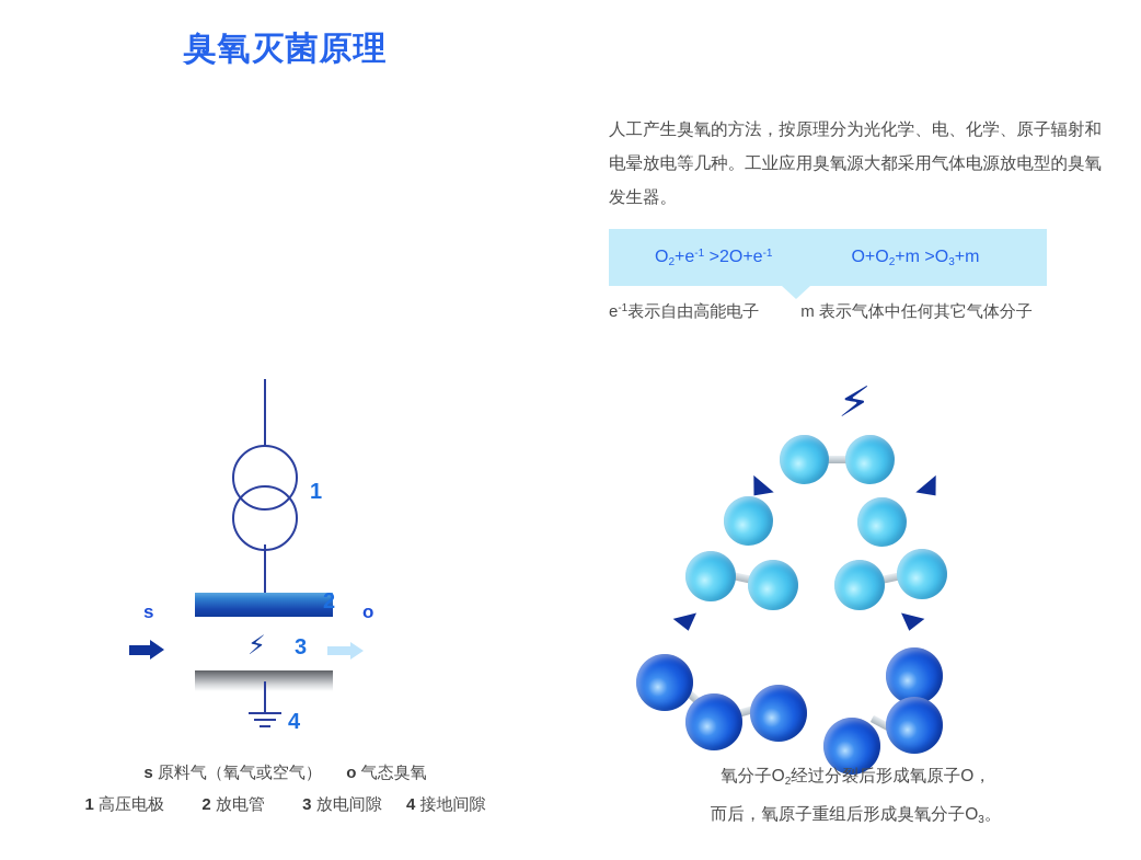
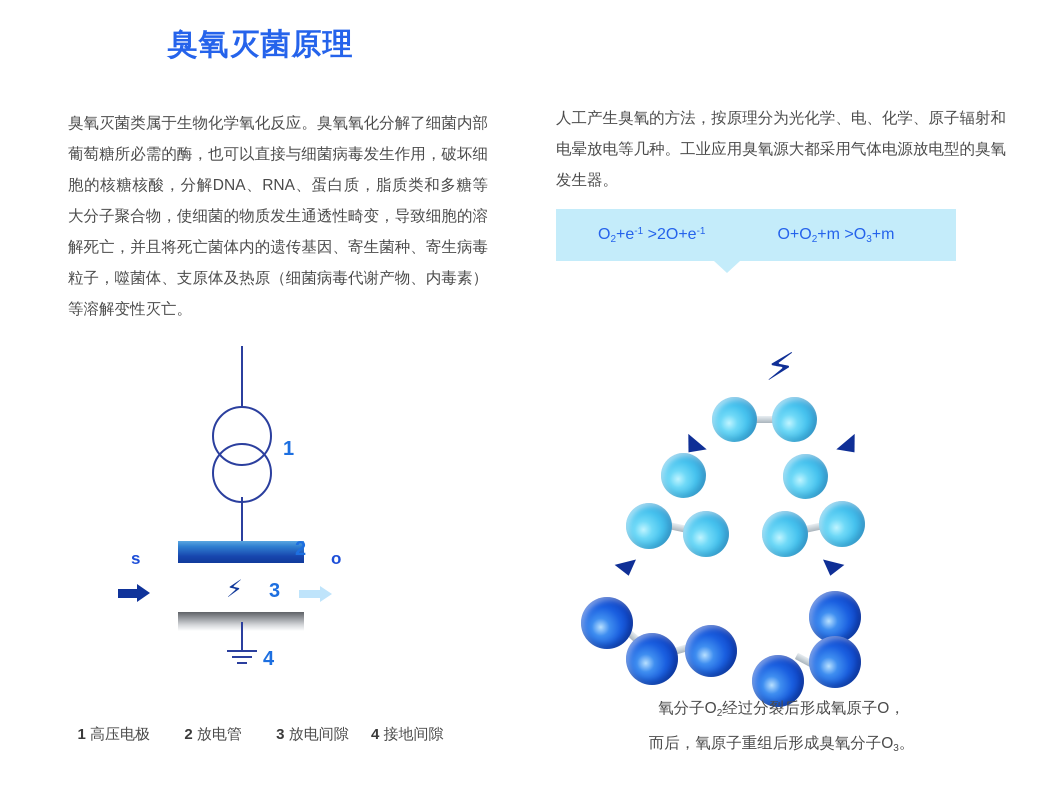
  臭氧灭菌原理
+ 臭氧灭菌类属于生物化学氧化反应。臭氧氧化分解了细菌内部葡萄糖所必需的酶，也可以直接与细菌病毒发生作用，破坏细胞的核糖核酸，分解DNA、RNA、蛋白质，脂质类和多糖等大分子聚合物，使细菌的物质发生通透性畸变，导致细胞的溶解死亡，并且将死亡菌体内的遗传基因、寄生菌种、寄生病毒粒子，噬菌体、支原体及热原（细菌病毒代谢产物、内毒素）等溶解变性灭亡。
  ⚡
  1
  2
  3
  4
  s
  o
- s 原料气（氧气或空气） o 气态臭氧
  1 高压电极 2 放电管 3 放电间隙 4 接地间隙
  人工产生臭氧的方法，按原理分为光化学、电、化学、原子辐射和电晕放电等几种。工业应用臭氧源大都采用气体电源放电型的臭氧发生器。
  O2+e-1 >2O+e-1
  O+O2+m >O3+m
- e-1表示自由高能电子 m 表示气体中任何其它气体分子
  ⚡
  氧分子O2经过分裂后形成氧原子O，
  而后，氧原子重组后形成臭氧分子O3。
